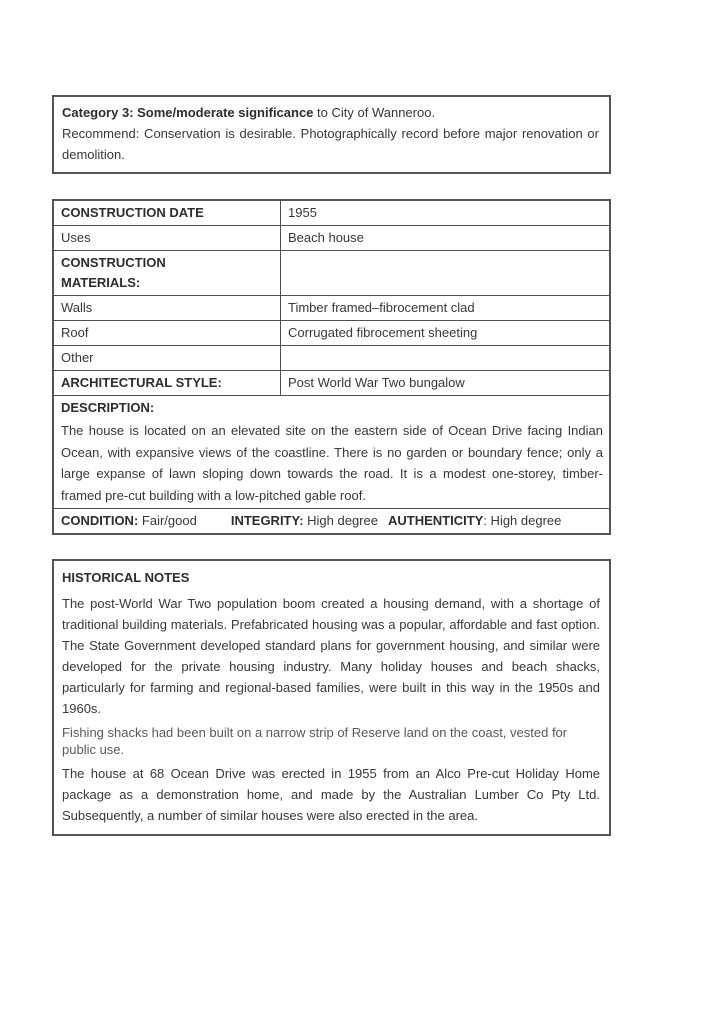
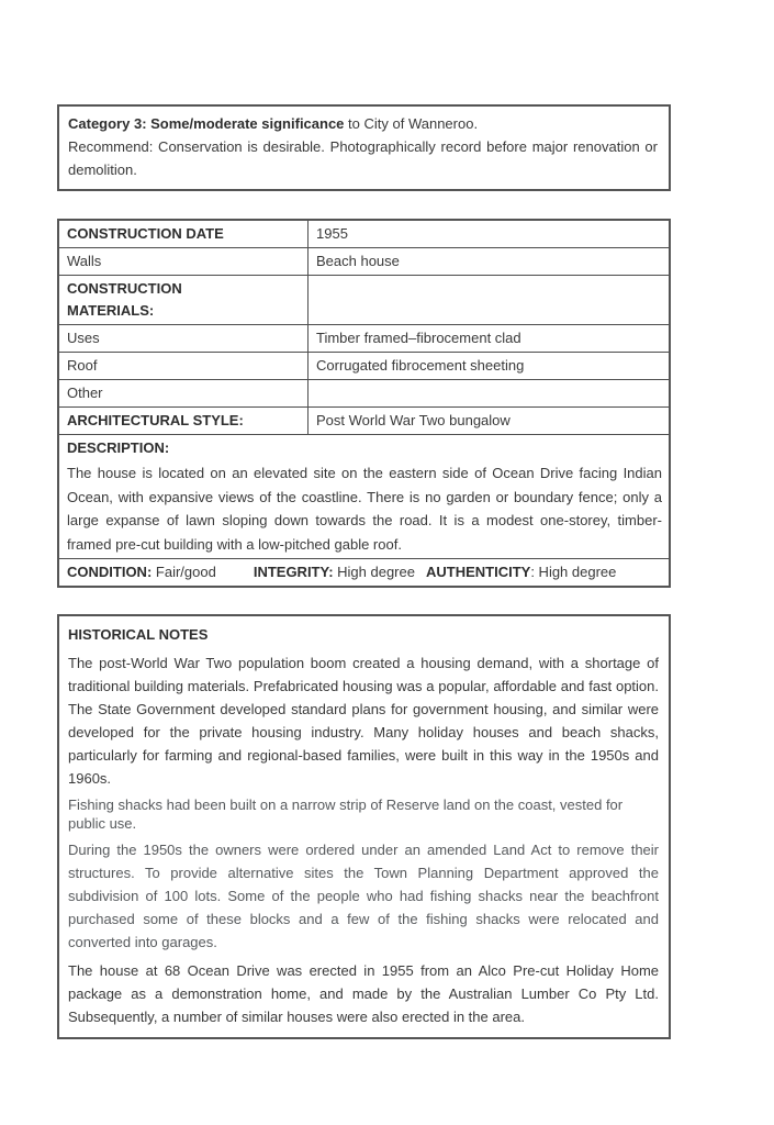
  Category 3: Some/moderate significance to City of Wanneroo.
  Recommend: Conservation is desirable. Photographically record before major renovation or demolition.
  CONSTRUCTION DATE	1955
- Uses	Beach house
+ Walls	Beach house
  CONSTRUCTION MATERIALS:
- Walls	Timber framed–fibrocement clad
+ Uses	Timber framed–fibrocement clad
  Roof	Corrugated fibrocement sheeting
  Other
  ARCHITECTURAL STYLE:	Post World War Two bungalow
  DESCRIPTION: The house is located on an elevated site on the eastern side of Ocean Drive facing Indian Ocean, with expansive views of the coastline. There is no garden or boundary fence; only a large expanse of lawn sloping down towards the road. It is a modest one-storey, timber-framed pre-cut building with a low-pitched gable roof.
  CONDITION: Fair/good INTEGRITY: High degree AUTHENTICITY: High degree
  HISTORICAL NOTES
  The post-World War Two population boom created a housing demand, with a shortage of traditional building materials. Prefabricated housing was a popular, affordable and fast option. The State Government developed standard plans for government housing, and similar were developed for the private housing industry. Many holiday houses and beach shacks, particularly for farming and regional-based families, were built in this way in the 1950s and 1960s.
  Fishing shacks had been built on a narrow strip of Reserve land on the coast, vested for public use.
+ During the 1950s the owners were ordered under an amended Land Act to remove their structures. To provide alternative sites the Town Planning Department approved the subdivision of 100 lots. Some of the people who had fishing shacks near the beachfront purchased some of these blocks and a few of the fishing shacks were relocated and converted into garages.
  The house at 68 Ocean Drive was erected in 1955 from an Alco Pre-cut Holiday Home package as a demonstration home, and made by the Australian Lumber Co Pty Ltd. Subsequently, a number of similar houses were also erected in the area.
